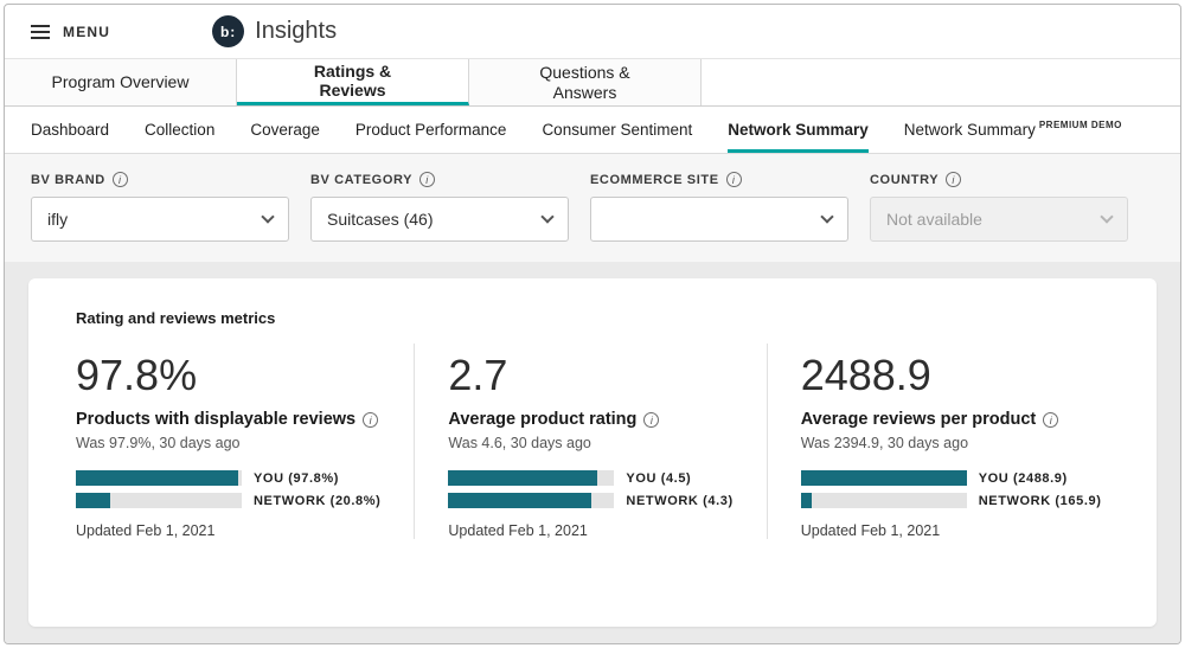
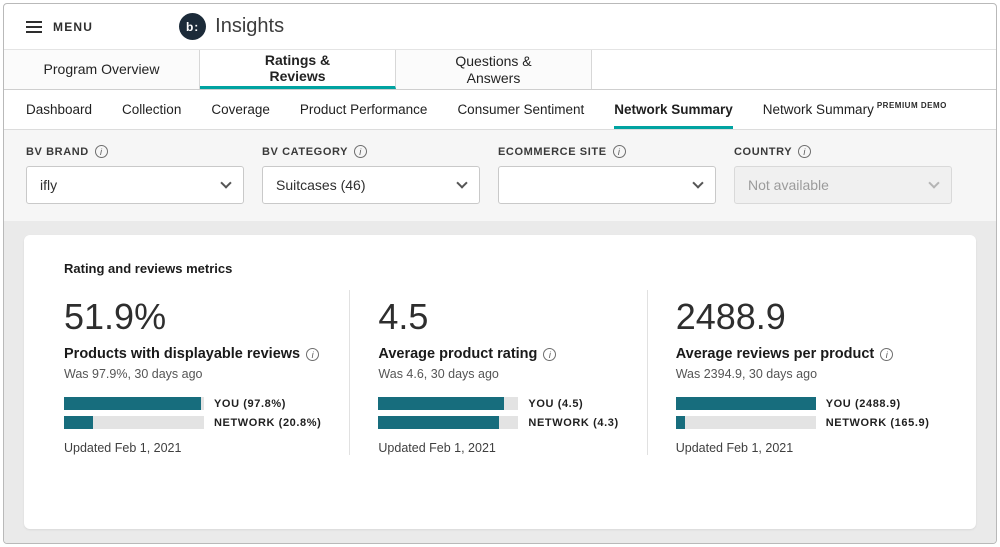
  MENU
  b:
  Insights
  Program Overview
  Ratings & Reviews
  Questions & Answers
  Dashboard
  Collection
  Coverage
  Product Performance
  Consumer Sentiment
  Network Summary
  Network Summary
  PREMIUM DEMO
  BV BRAND
  ifly
  BV CATEGORY
  Suitcases (46)
  ECOMMERCE SITE
  COUNTRY
  Not available
  Rating and reviews metrics
- 97.8%
+ 51.9%
  Products with displayable reviews
  Was 97.9%, 30 days ago
  YOU (97.8%)
  NETWORK (20.8%)
  Updated Feb 1, 2021
- 2.7
+ 4.5
  Average product rating
  Was 4.6, 30 days ago
  YOU (4.5)
  NETWORK (4.3)
  Updated Feb 1, 2021
  2488.9
  Average reviews per product
  Was 2394.9, 30 days ago
  YOU (2488.9)
  NETWORK (165.9)
  Updated Feb 1, 2021
